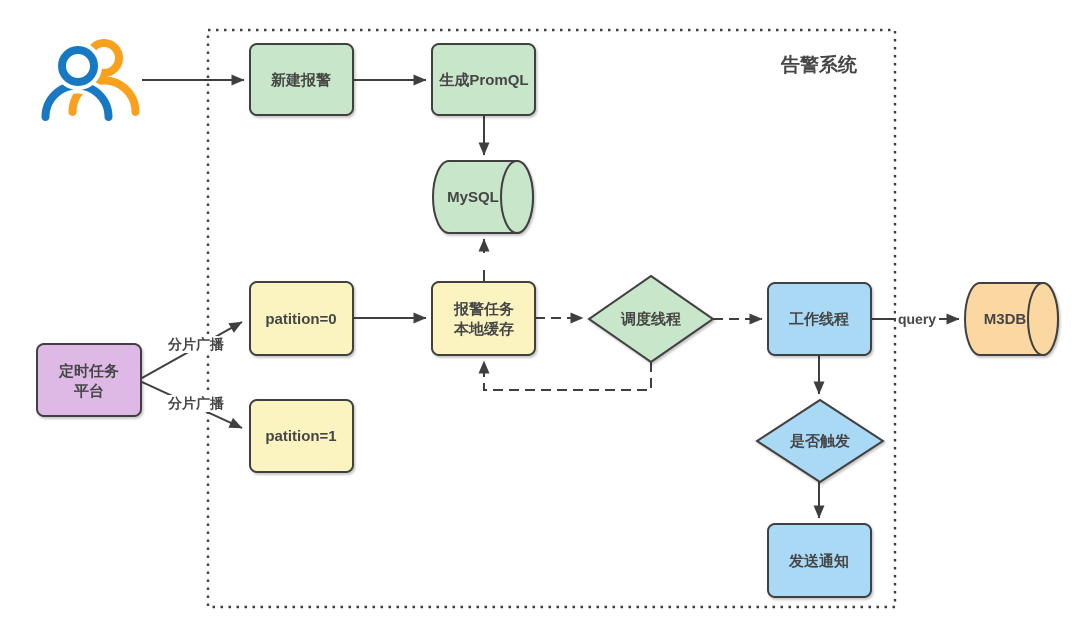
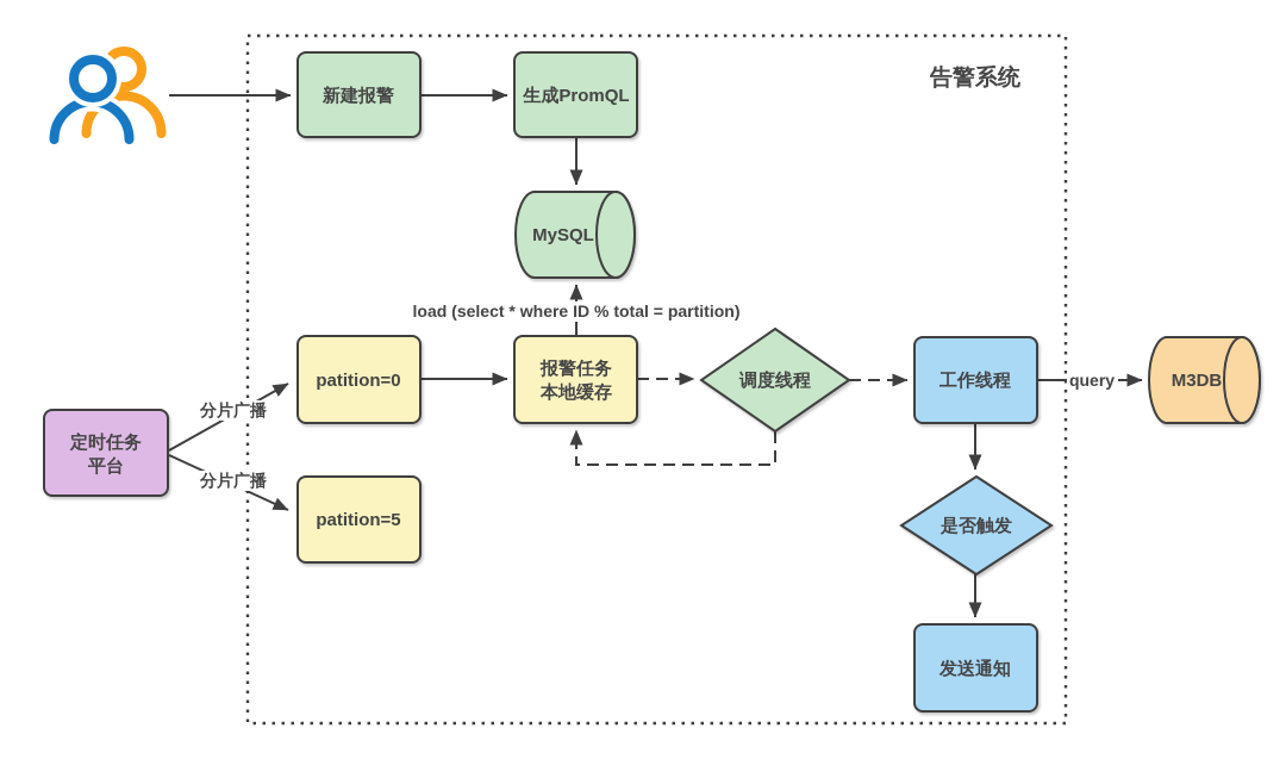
  告警系统
  新建报警
  生成PromQL
  MySQL
  patition=0
- patition=1
+ patition=5
  报警任务
  本地缓存
  调度线程
  工作线程
  M3DB
  是否触发
  发送通知
  定时任务
  平台
+ load (select * where ID % total = partition)
  分片广播
  分片广播
  query
